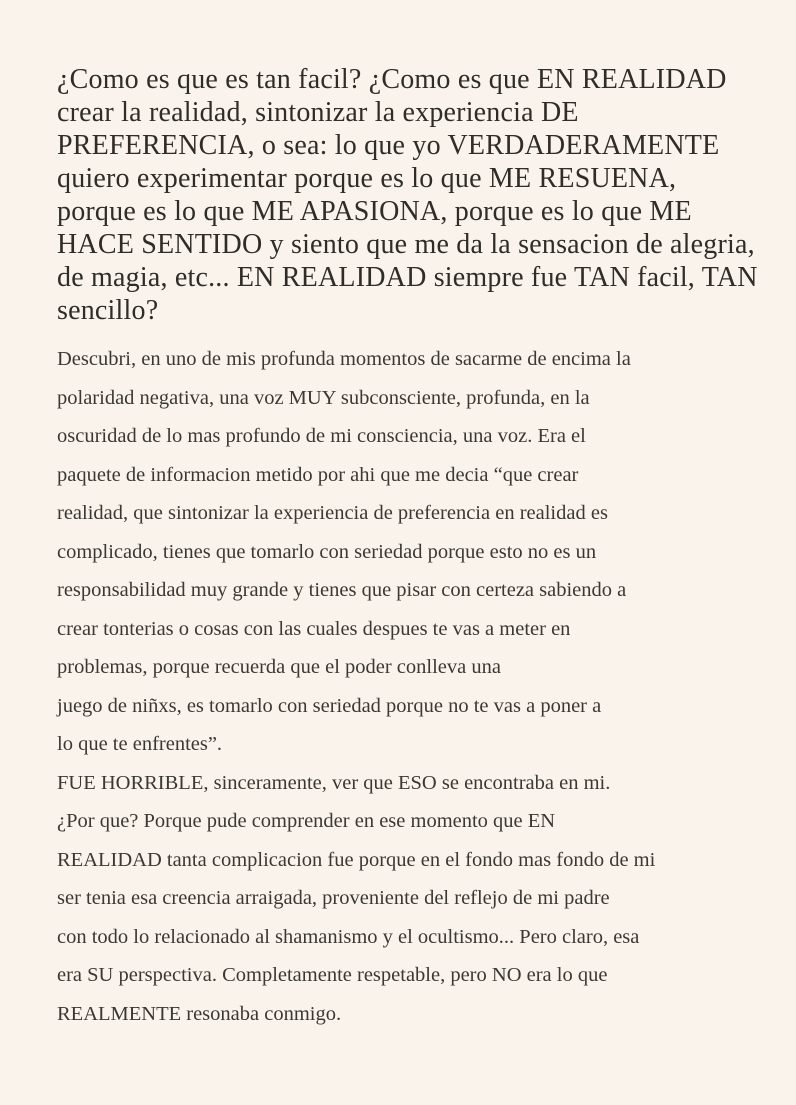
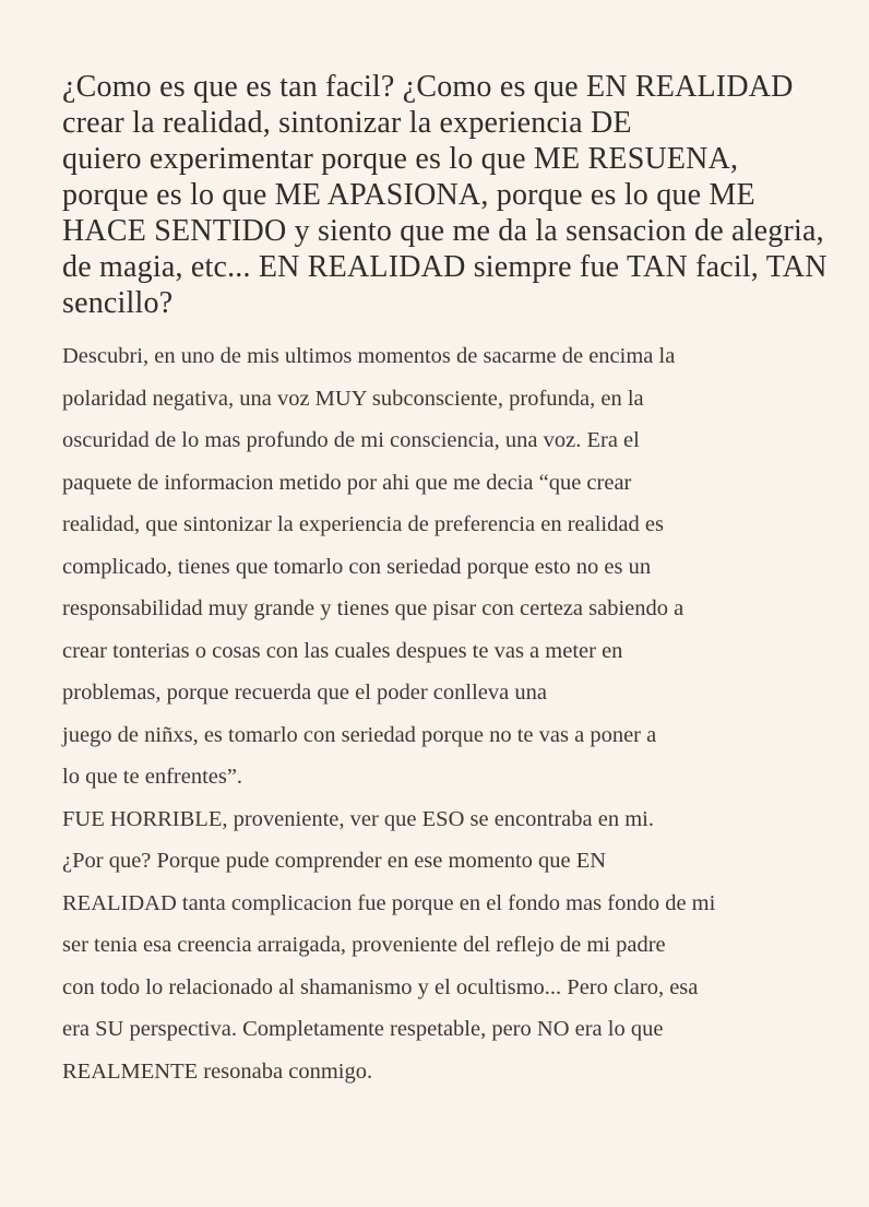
  ¿Como es que es tan facil? ¿Como es que EN REALIDAD
  crear la realidad, sintonizar la experiencia DE
- PREFERENCIA, o sea: lo que yo VERDADERAMENTE
  quiero experimentar porque es lo que ME RESUENA,
  porque es lo que ME APASIONA, porque es lo que ME
  HACE SENTIDO y siento que me da la sensacion de alegria,
  de magia, etc... EN REALIDAD siempre fue TAN facil, TAN
  sencillo?
- Descubri, en uno de mis profunda momentos de sacarme de encima la
+ Descubri, en uno de mis ultimos momentos de sacarme de encima la
  polaridad negativa, una voz MUY subconsciente, profunda, en la
  oscuridad de lo mas profundo de mi consciencia, una voz. Era el
  paquete de informacion metido por ahi que me decia “que crear
  realidad, que sintonizar la experiencia de preferencia en realidad es
  complicado, tienes que tomarlo con seriedad porque esto no es un
  responsabilidad muy grande y tienes que pisar con certeza sabiendo a
  crear tonterias o cosas con las cuales despues te vas a meter en
  problemas, porque recuerda que el poder conlleva una
  juego de niñxs, es tomarlo con seriedad porque no te vas a poner a
  lo que te enfrentes”.
- FUE HORRIBLE, sinceramente, ver que ESO se encontraba en mi.
+ FUE HORRIBLE, proveniente, ver que ESO se encontraba en mi.
  ¿Por que? Porque pude comprender en ese momento que EN
  REALIDAD tanta complicacion fue porque en el fondo mas fondo de mi
  ser tenia esa creencia arraigada, proveniente del reflejo de mi padre
  con todo lo relacionado al shamanismo y el ocultismo... Pero claro, esa
  era SU perspectiva. Completamente respetable, pero NO era lo que
  REALMENTE resonaba conmigo.
